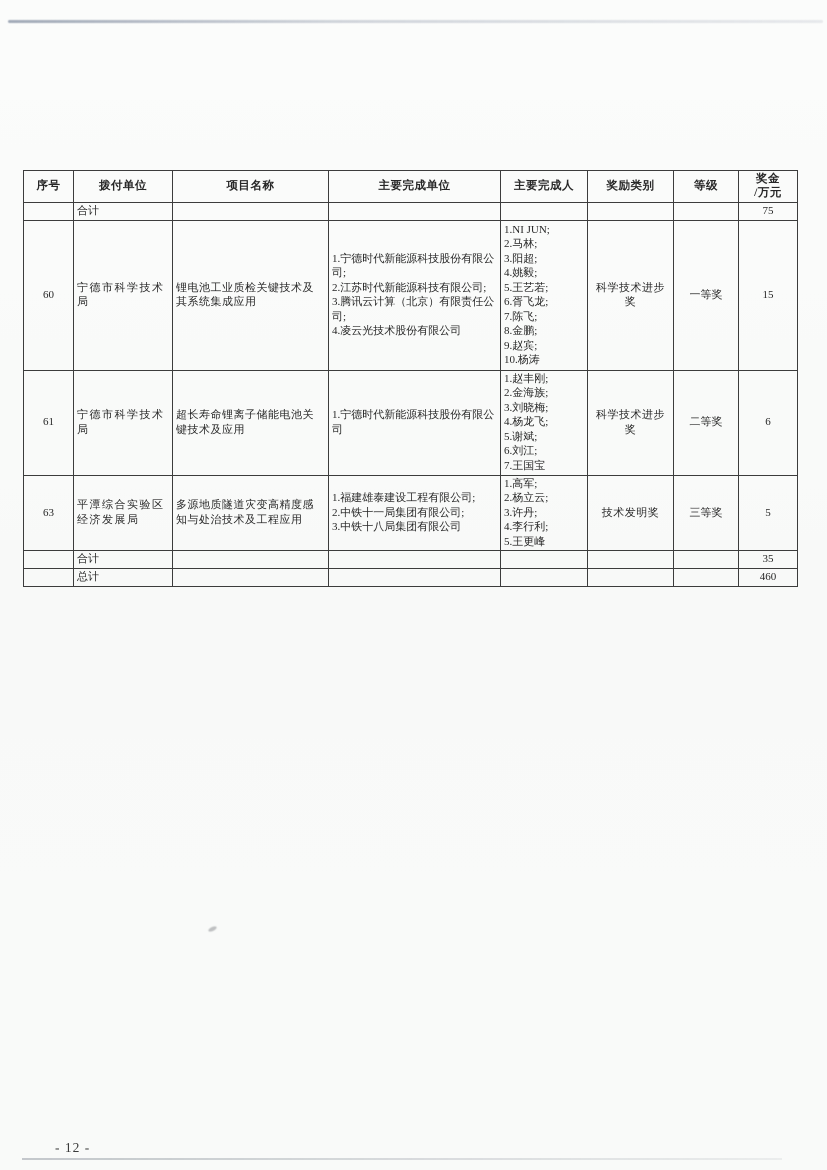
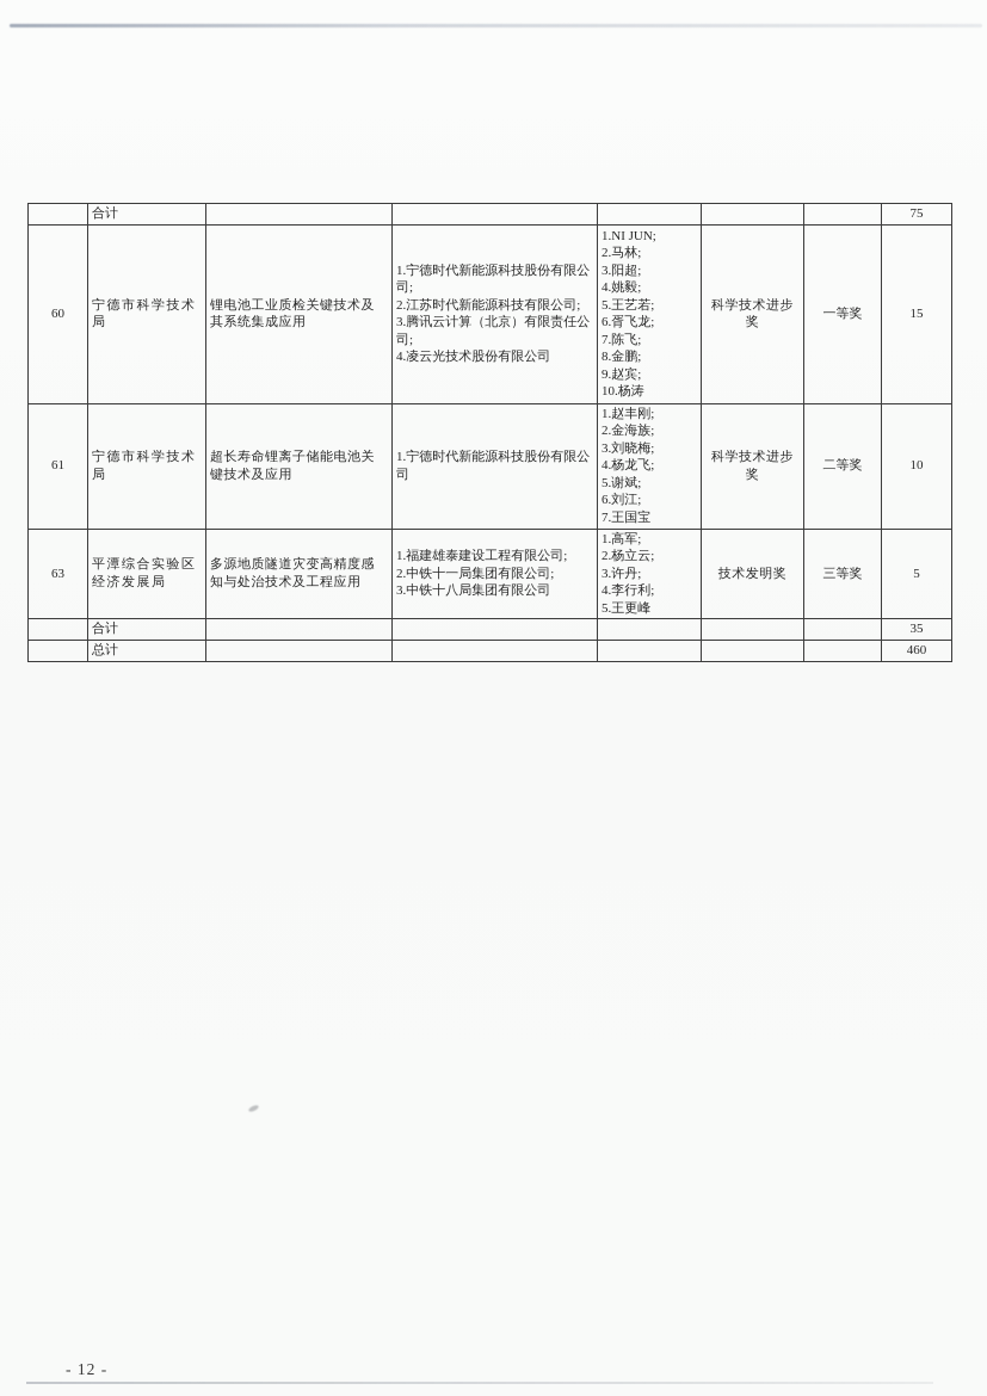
- 序号	拨付单位	项目名称	主要完成单位	主要完成人	奖励类别	等级	奖金 /万元
  	合计						75
  60	宁德市科学技术局	锂电池工业质检关键技术及其系统集成应用	1.宁德时代新能源科技股份有限公司; 2.江苏时代新能源科技有限公司; 3.腾讯云计算（北京）有限责任公司; 4.凌云光技术股份有限公司	1.NI JUN; 2.马林; 3.阳超; 4.姚毅; 5.王艺若; 6.胥飞龙; 7.陈飞; 8.金鹏; 9.赵宾; 10.杨涛	科学技术进步奖	一等奖	15
- 61	宁德市科学技术局	超长寿命锂离子储能电池关键技术及应用	1.宁德时代新能源科技股份有限公司	1.赵丰刚; 2.金海族; 3.刘晓梅; 4.杨龙飞; 5.谢斌; 6.刘江; 7.王国宝	科学技术进步奖	二等奖	6
+ 61	宁德市科学技术局	超长寿命锂离子储能电池关键技术及应用	1.宁德时代新能源科技股份有限公司	1.赵丰刚; 2.金海族; 3.刘晓梅; 4.杨龙飞; 5.谢斌; 6.刘江; 7.王国宝	科学技术进步奖	二等奖	10
  63	平潭综合实验区经济发展局	多源地质隧道灾变高精度感知与处治技术及工程应用	1.福建雄泰建设工程有限公司; 2.中铁十一局集团有限公司; 3.中铁十八局集团有限公司	1.高军; 2.杨立云; 3.许丹; 4.李行利; 5.王更峰	技术发明奖	三等奖	5
  	合计						35
  	总计						460
  - 12 -
